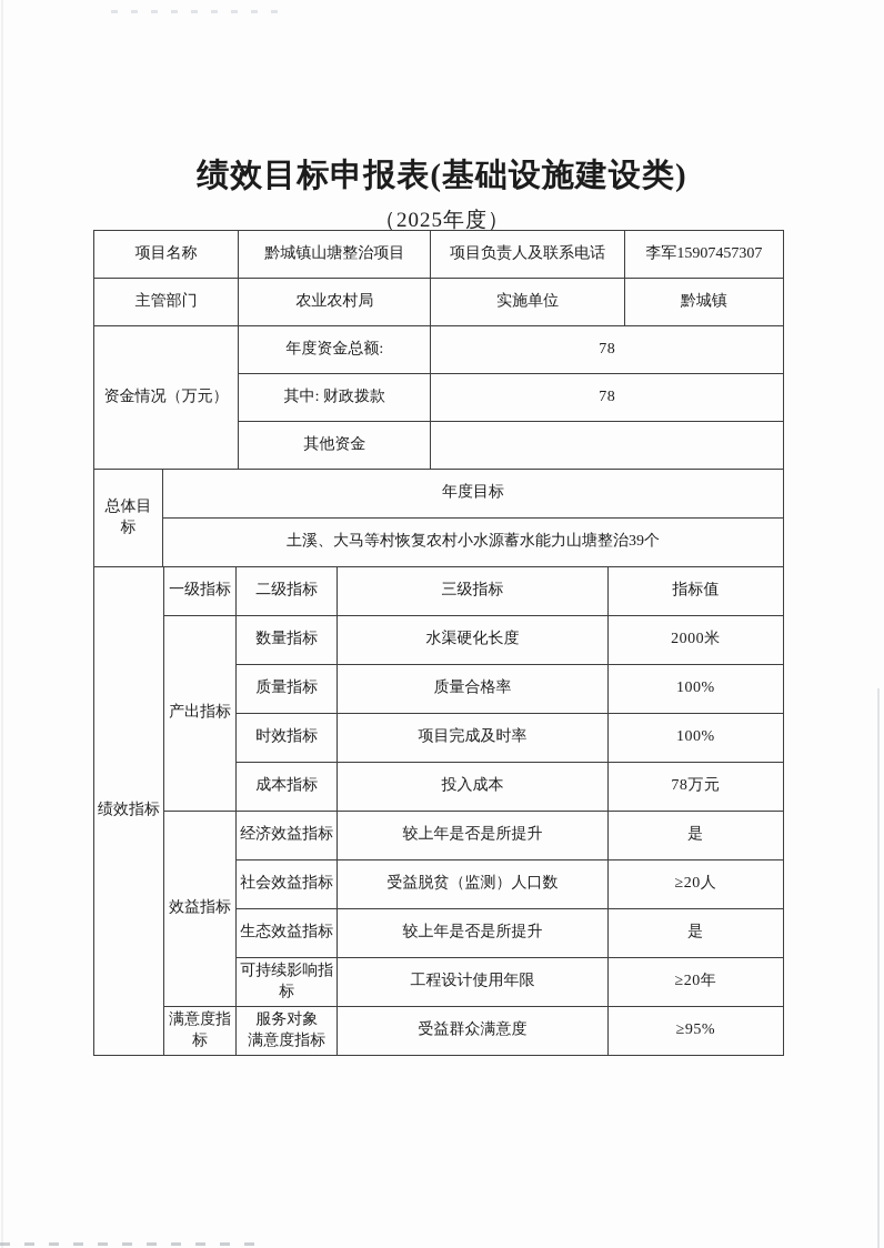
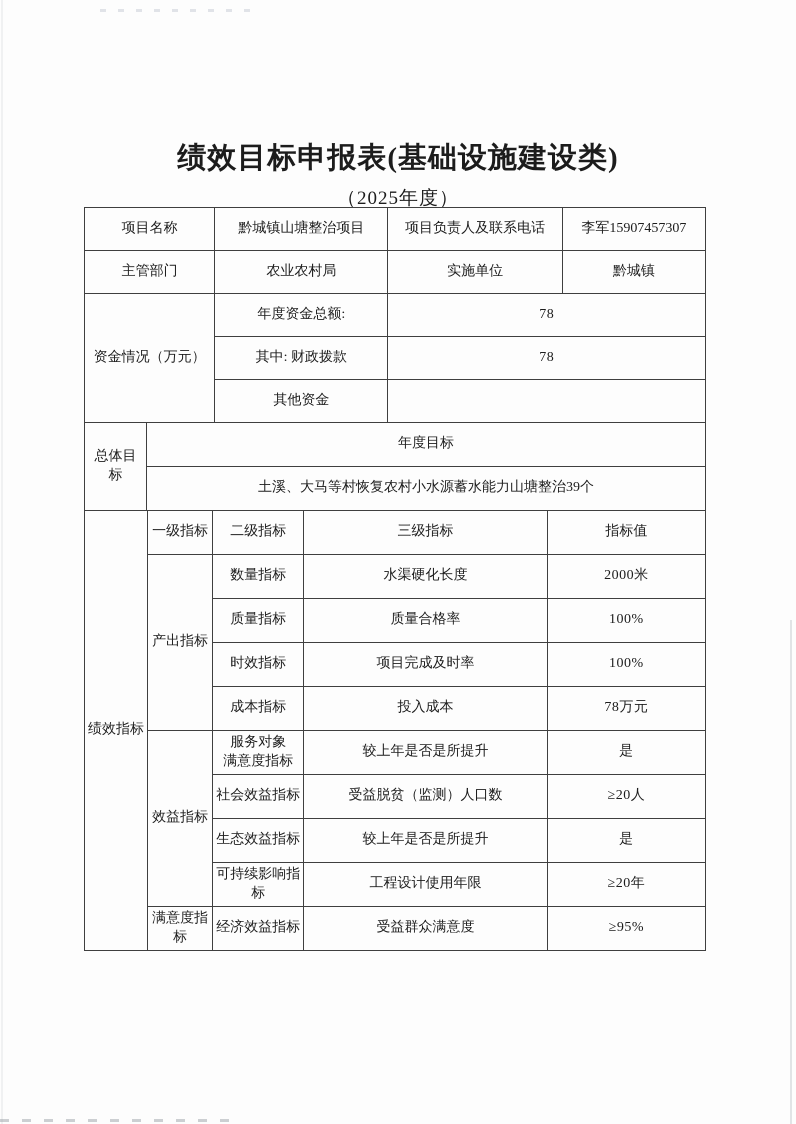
  绩效目标申报表(基础设施建设类)
  （2025年度）
  项目名称	黔城镇山塘整治项目	项目负责人及联系电话	李军15907457307
  主管部门	农业农村局	实施单位	黔城镇
  资金情况（万元）	年度资金总额:	78
  其中: 财政拨款	78
  其他资金
  总体目标	年度目标
  土溪、大马等村恢复农村小水源蓄水能力山塘整治39个
  绩效指标	一级指标	二级指标	三级指标	指标值
  产出指标	数量指标	水渠硬化长度	2000米
  质量指标	质量合格率	100%
  时效指标	项目完成及时率	100%
  成本指标	投入成本	78万元
- 效益指标	经济效益指标	较上年是否是所提升	是
+ 效益指标	服务对象 满意度指标	较上年是否是所提升	是
  社会效益指标	受益脱贫（监测）人口数	≥20人
  生态效益指标	较上年是否是所提升	是
  可持续影响指 标	工程设计使用年限	≥20年
- 满意度指 标	服务对象 满意度指标	受益群众满意度	≥95%
+ 满意度指 标	经济效益指标	受益群众满意度	≥95%
